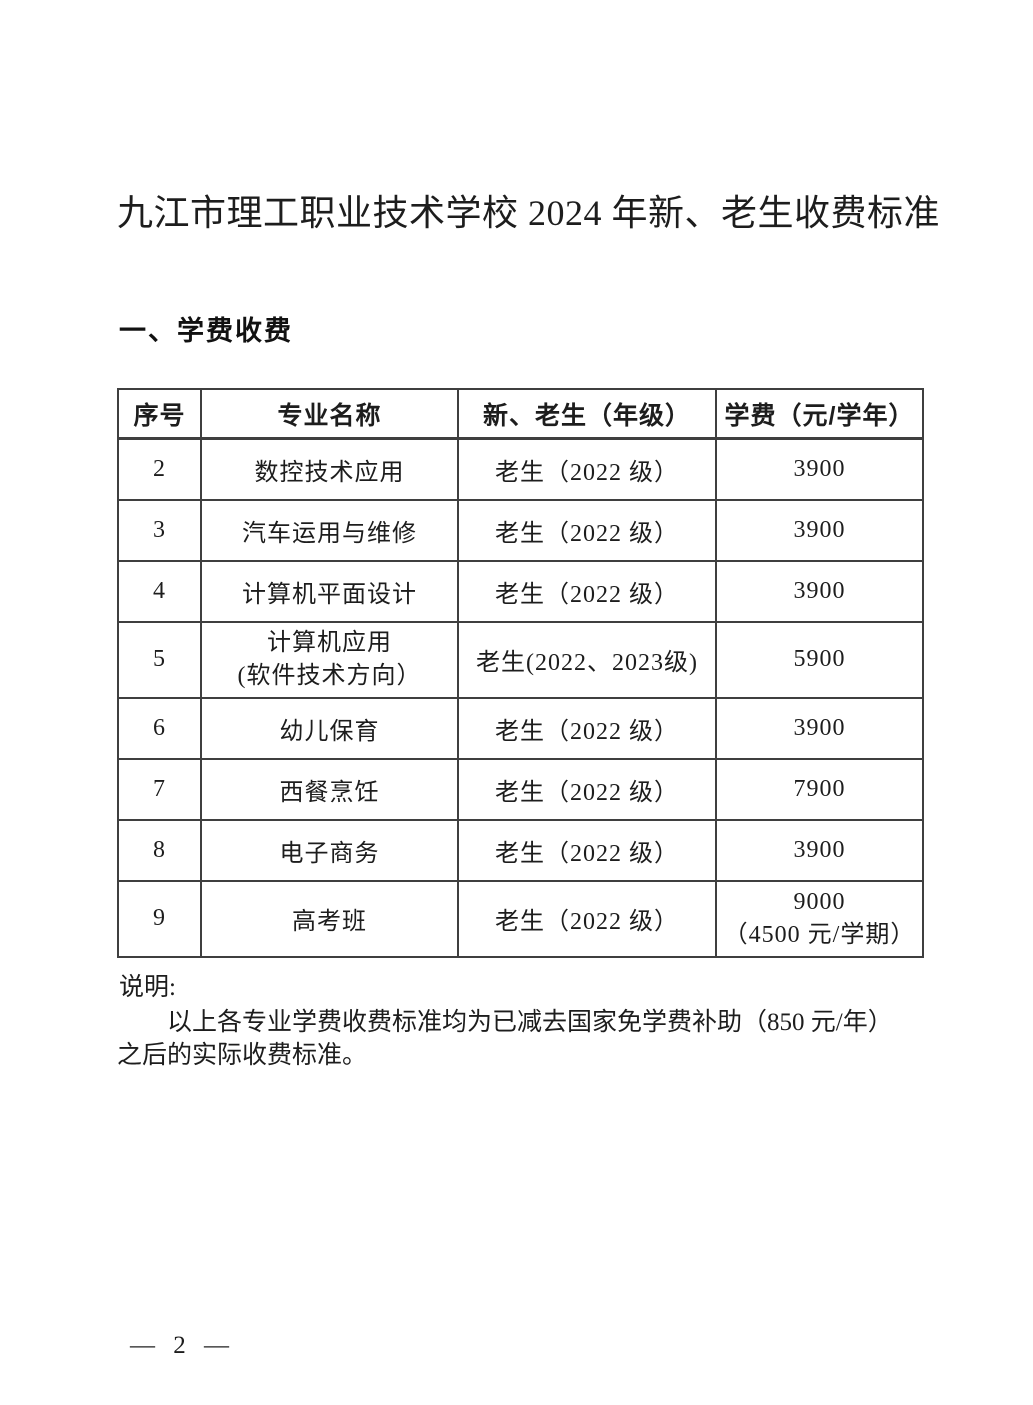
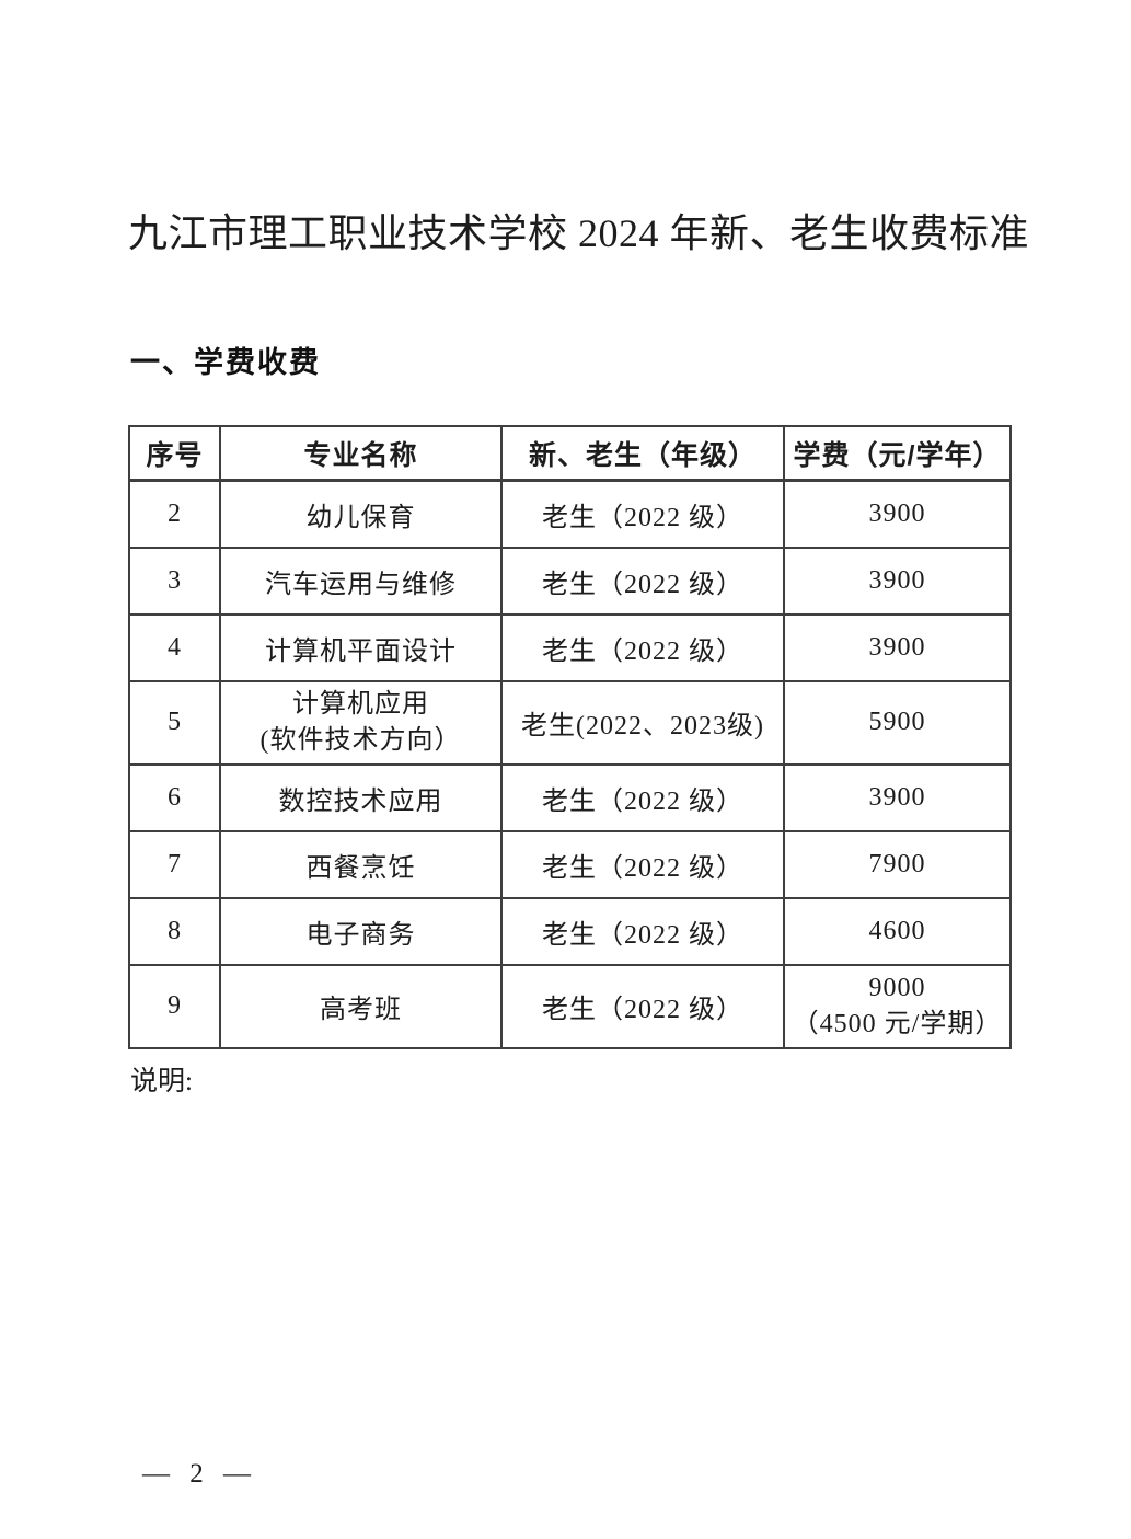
  九江市理工职业技术学校 2024 年新、老生收费标准
  一、学费收费
  序号	专业名称	新、老生（年级）	学费（元/学年）
- 2	数控技术应用	老生（2022 级）	3900
+ 2	幼儿保育	老生（2022 级）	3900
  3	汽车运用与维修	老生（2022 级）	3900
  4	计算机平面设计	老生（2022 级）	3900
  5	计算机应用 (软件技术方向）	老生(2022、2023级)	5900
- 6	幼儿保育	老生（2022 级）	3900
+ 6	数控技术应用	老生（2022 级）	3900
  7	西餐烹饪	老生（2022 级）	7900
- 8	电子商务	老生（2022 级）	3900
+ 8	电子商务	老生（2022 级）	4600
  9	高考班	老生（2022 级）	9000 （4500 元/学期）
  说明:
- 以上各专业学费收费标准均为已减去国家免学费补助（850 元/年）之后的实际收费标准。
  — 2 —
